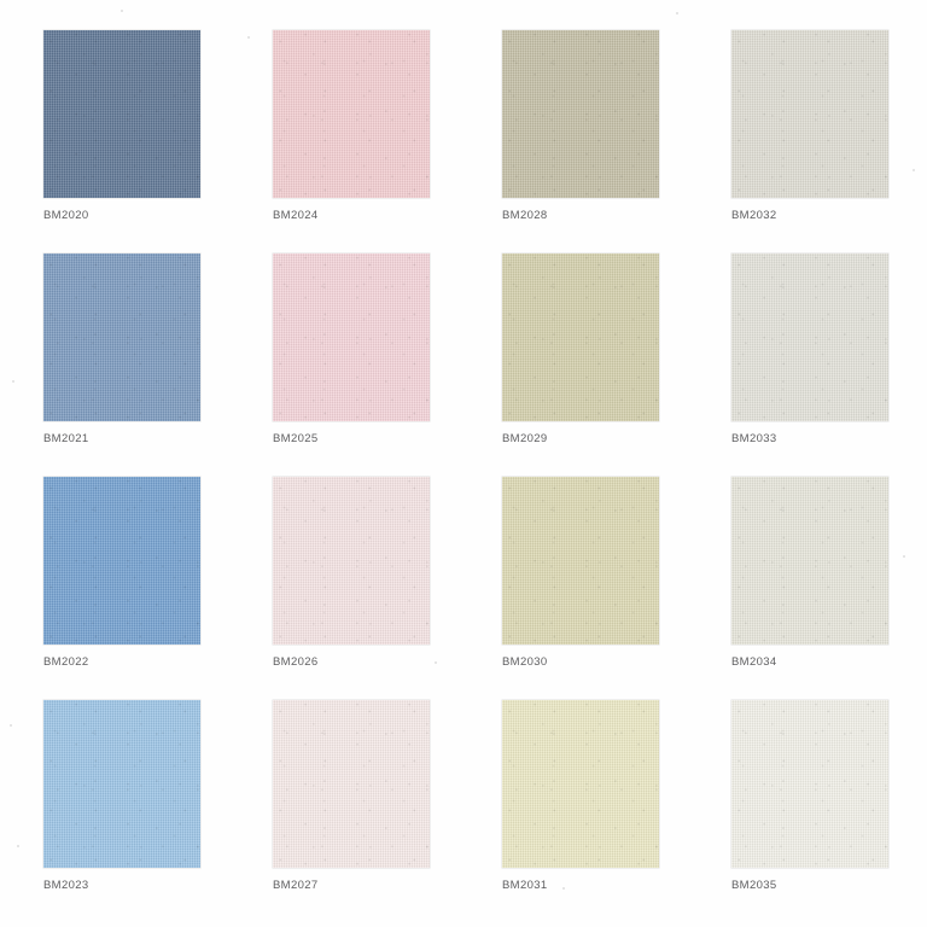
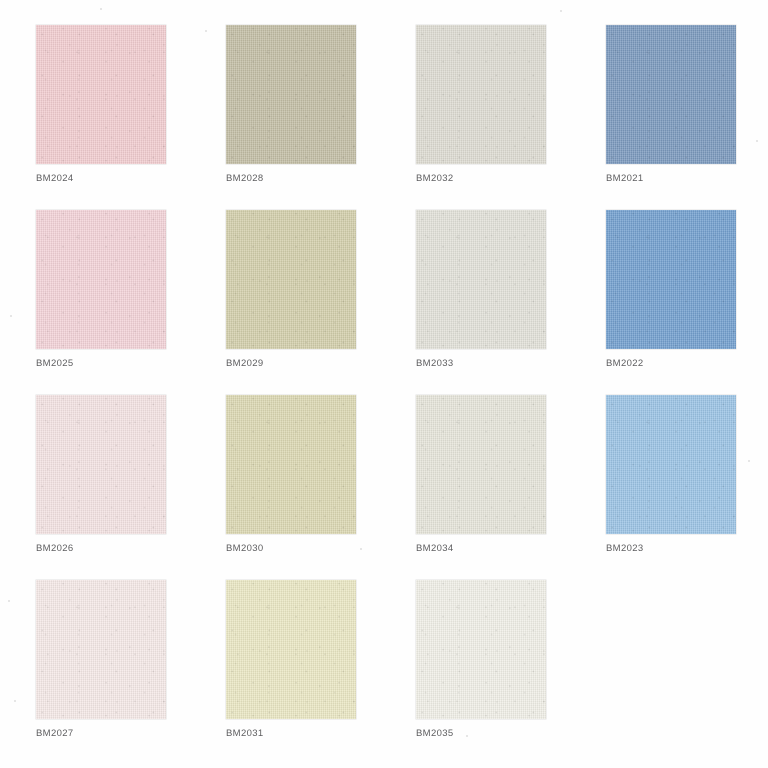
- BM2020
  BM2024
  BM2028
  BM2032
  BM2021
  BM2025
  BM2029
  BM2033
  BM2022
  BM2026
  BM2030
  BM2034
  BM2023
  BM2027
  BM2031
  BM2035
